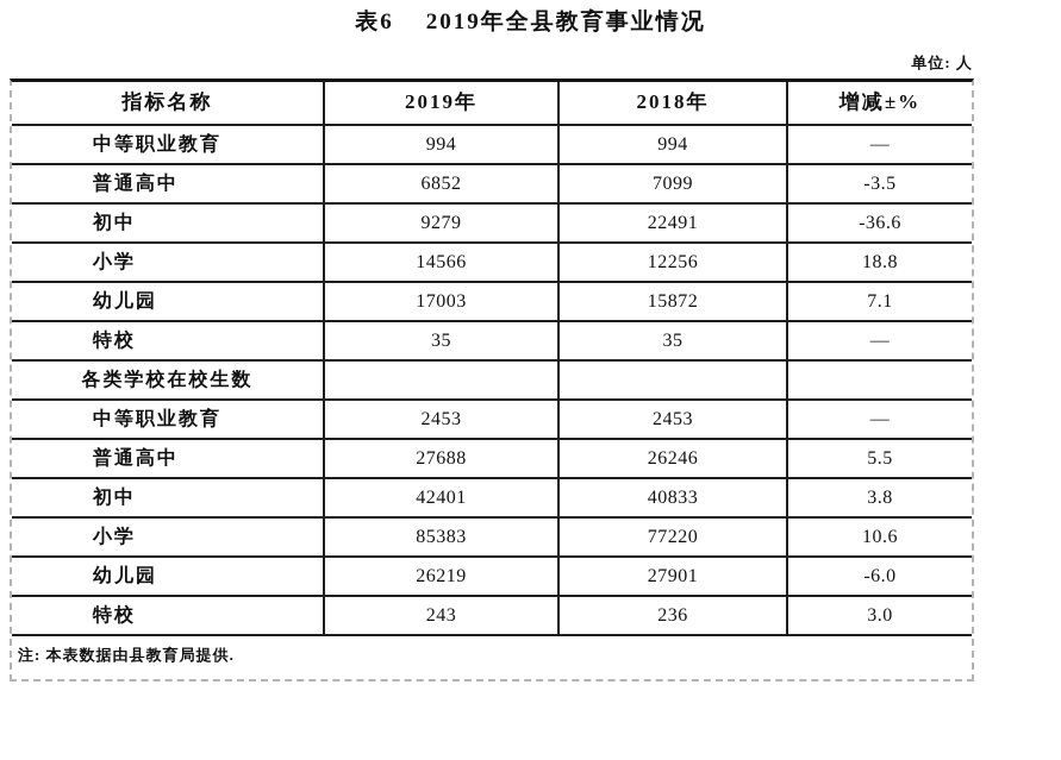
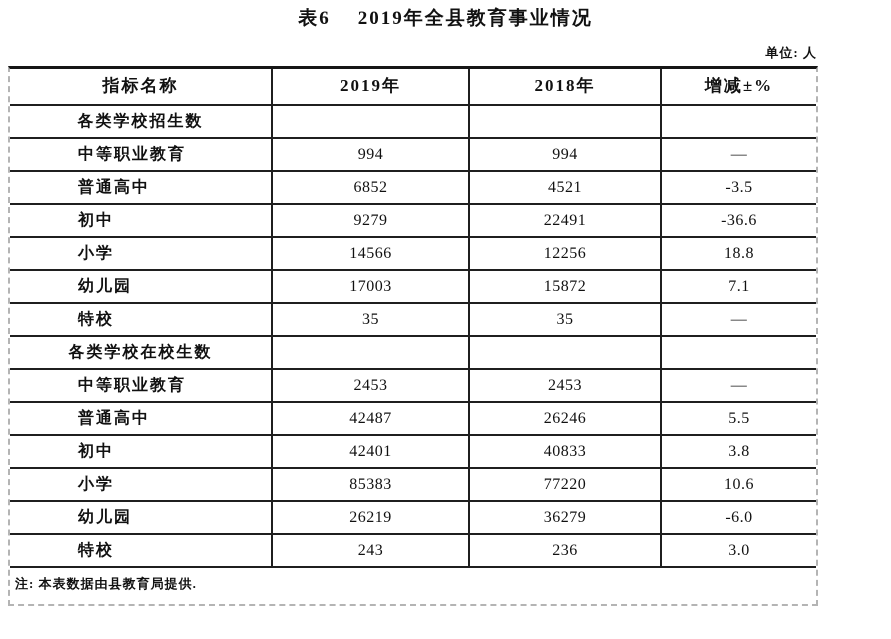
  表6 2019年全县教育事业情况
  单位: 人
  指标名称	2019年	2018年	增减±%
+ 各类学校招生数
  中等职业教育	994	994	—
- 普通高中	6852	7099	-3.5
+ 普通高中	6852	4521	-3.5
  初中	9279	22491	-36.6
  小学	14566	12256	18.8
  幼儿园	17003	15872	7.1
  特校	35	35	—
  各类学校在校生数
  中等职业教育	2453	2453	—
- 普通高中	27688	26246	5.5
+ 普通高中	42487	26246	5.5
  初中	42401	40833	3.8
  小学	85383	77220	10.6
- 幼儿园	26219	27901	-6.0
+ 幼儿园	26219	36279	-6.0
  特校	243	236	3.0
  注: 本表数据由县教育局提供.
